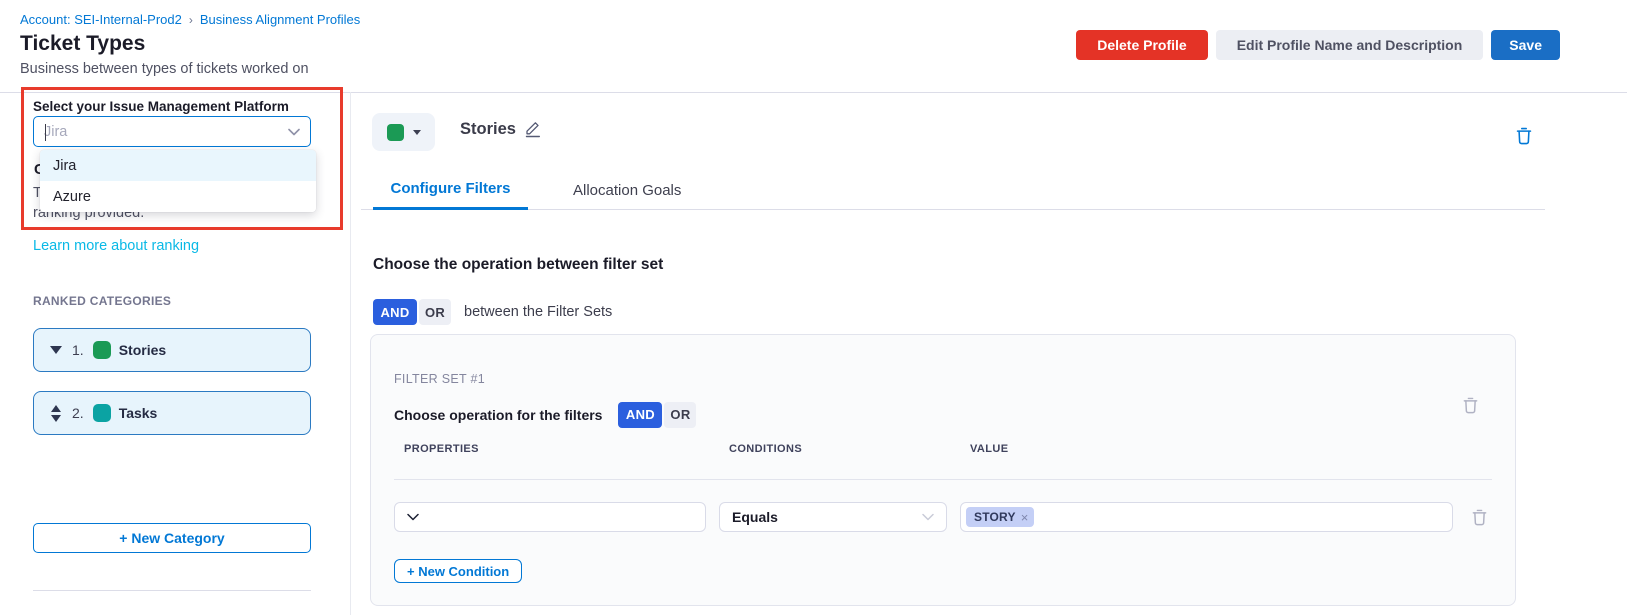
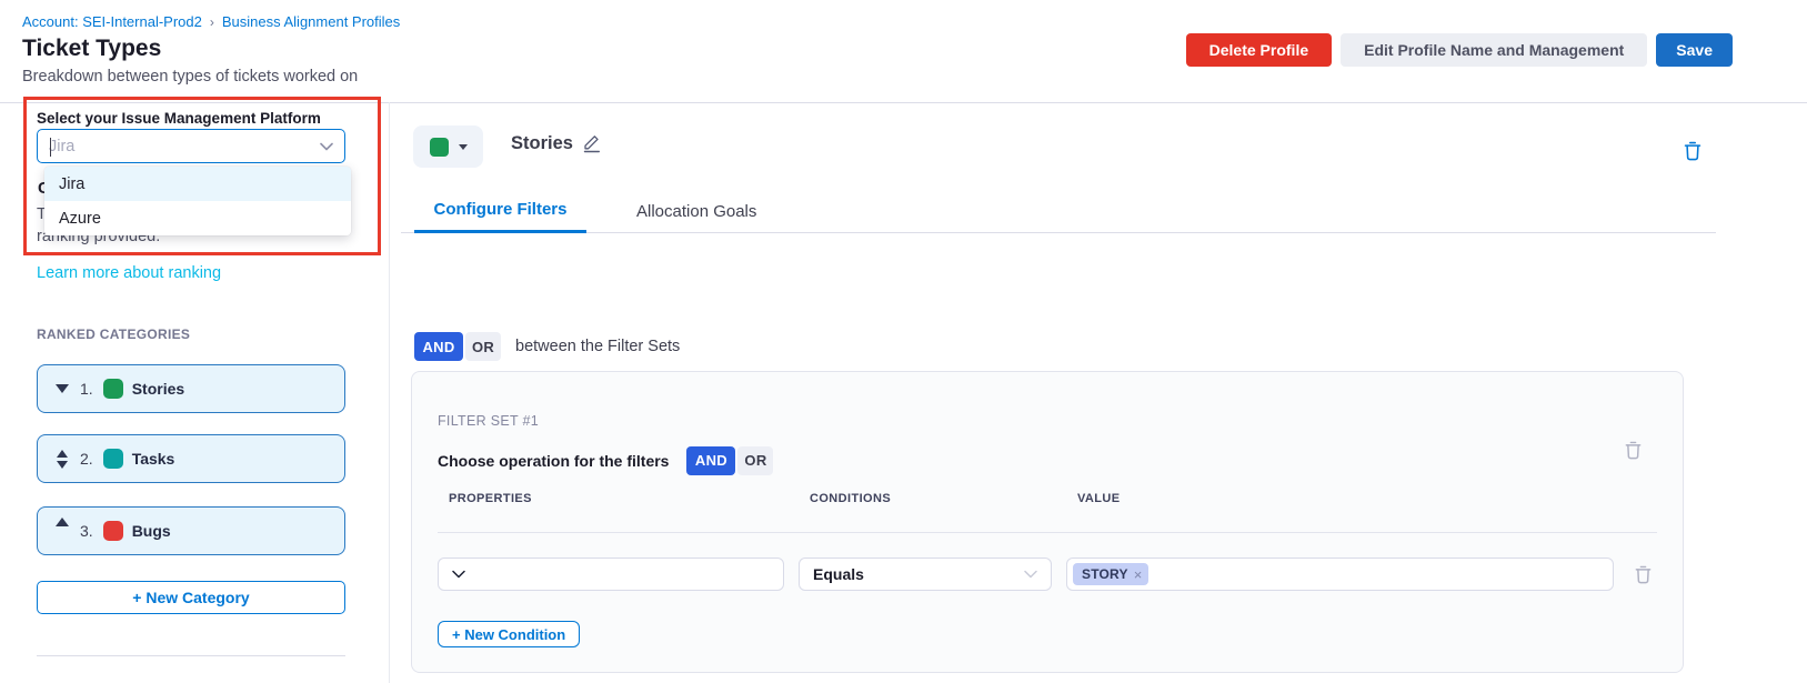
  Account: SEI-Internal-Prod2
  ›
  Business Alignment Profiles
  Ticket Types
- Business between types of tickets worked on
+ Breakdown between types of tickets worked on
  Delete Profile
- Edit Profile Name and Description
+ Edit Profile Name and Management
  Save
  Select your Issue Management Platform
  Jira
  T
  ranking provided.
  Jira
  Azure
  Learn more about ranking
  RANKED CATEGORIES
  1.
  Stories
  2.
  Tasks
+ 3.
+ Bugs
  + New Category
  Stories
  Configure Filters
  Allocation Goals
- Choose the operation between filter set
  AND
  OR
  between the Filter Sets
  FILTER SET #1
  Choose operation for the filters
  AND
  OR
  PROPERTIES
  CONDITIONS
  VALUE
  Equals
  STORY
  ×
  + New Condition
